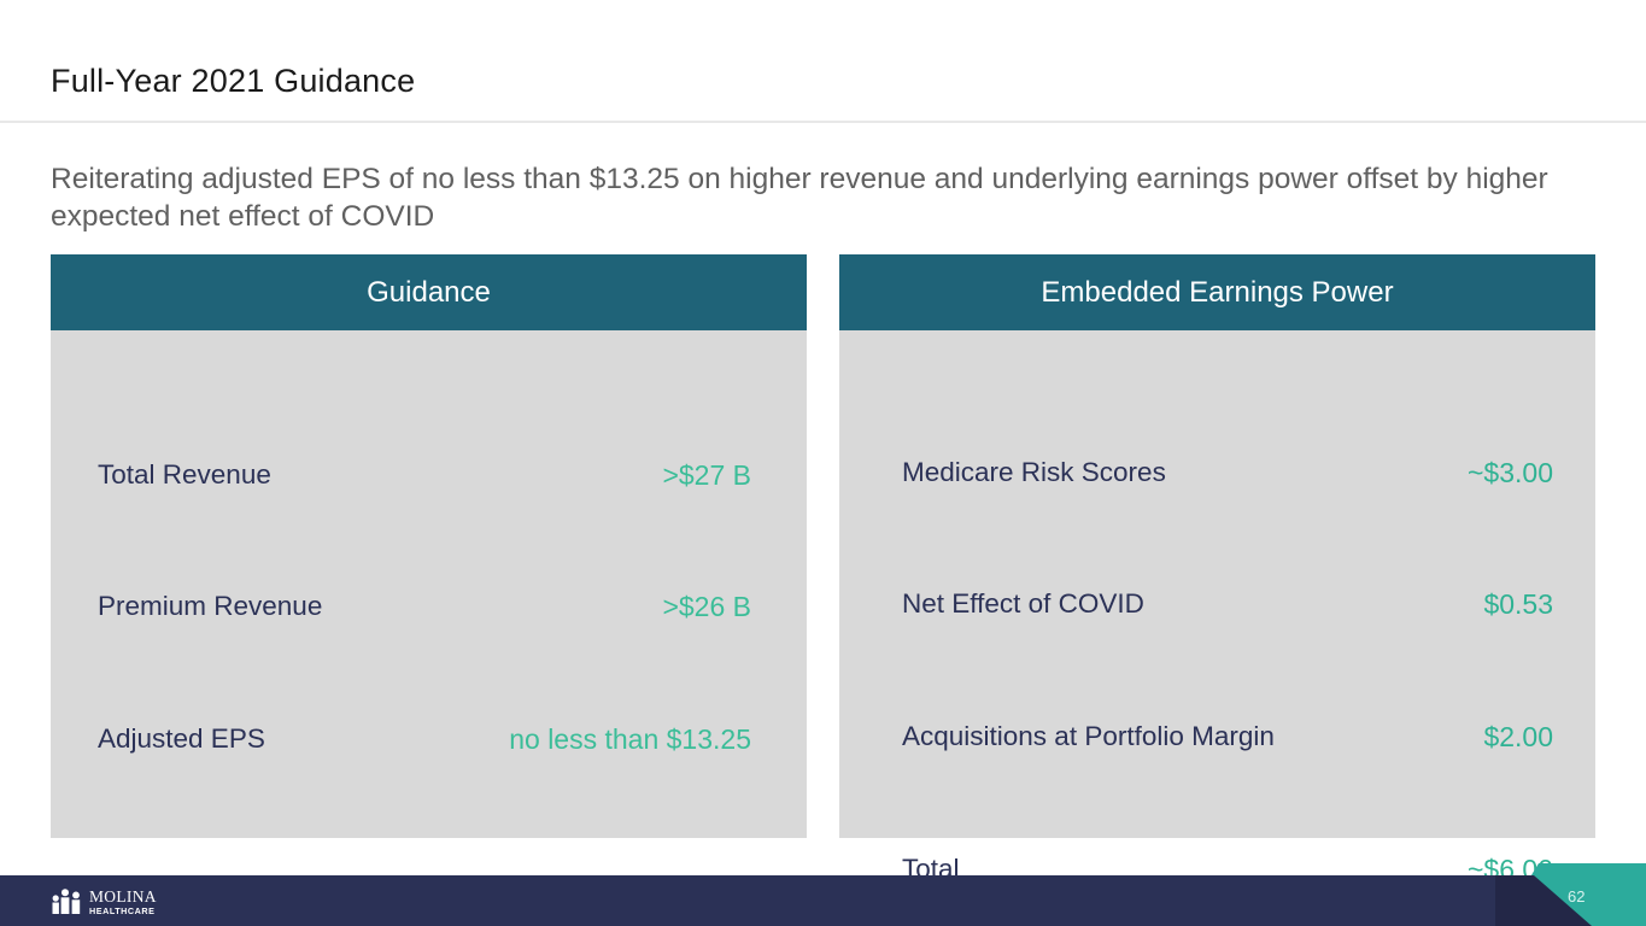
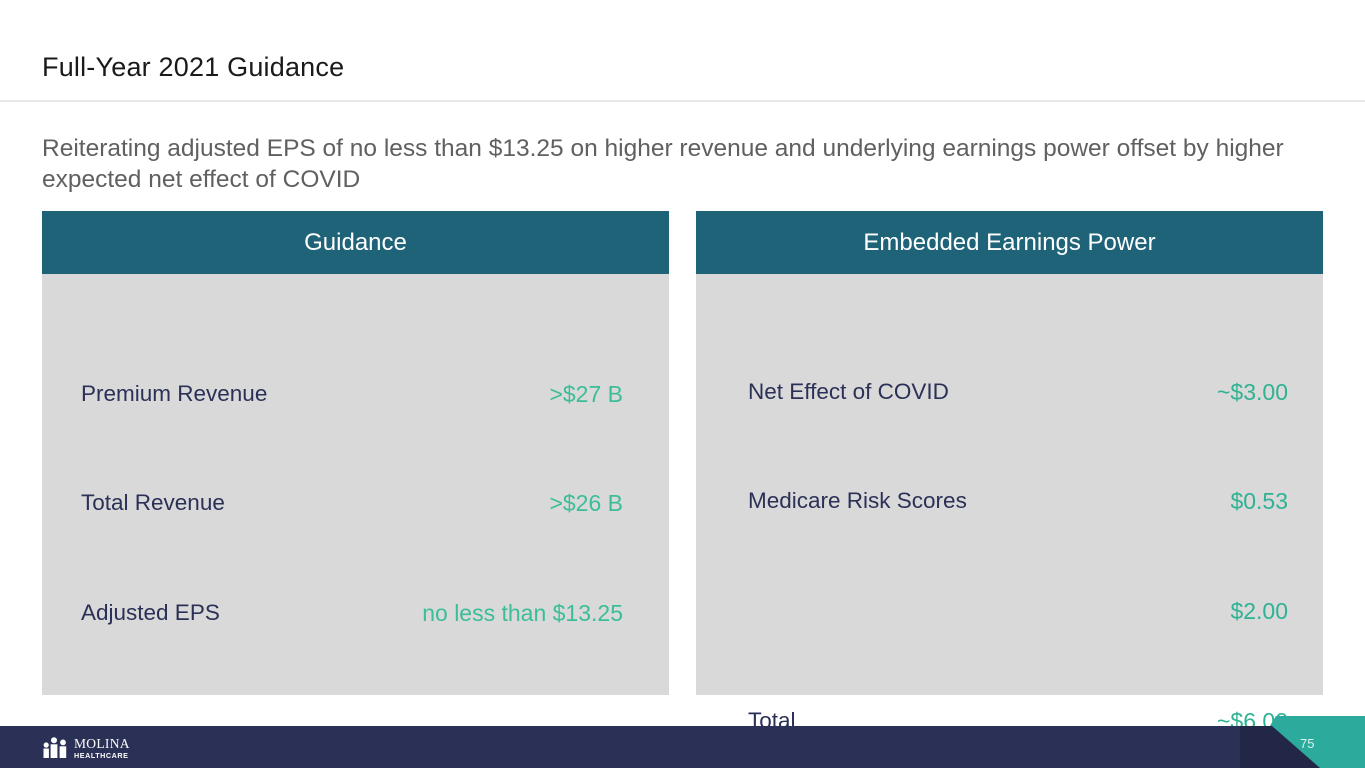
  Full-Year 2021 Guidance
  Reiterating adjusted EPS of no less than $13.25 on higher revenue and underlying earnings power offset by higher expected net effect of COVID
  Guidance
- Total Revenue
+ Premium Revenue
  >$27 B
- Premium Revenue
+ Total Revenue
  >$26 B
  Adjusted EPS
  no less than $13.25
  Embedded Earnings Power
- Medicare Risk Scores
+ Net Effect of COVID
  ~$3.00
- Net Effect of COVID
+ Medicare Risk Scores
  $0.53
- Acquisitions at Portfolio Margin
  $2.00
  Total
  ~$6.0
- 62
+ 75
  MOLINA
  HEALTHCARE
